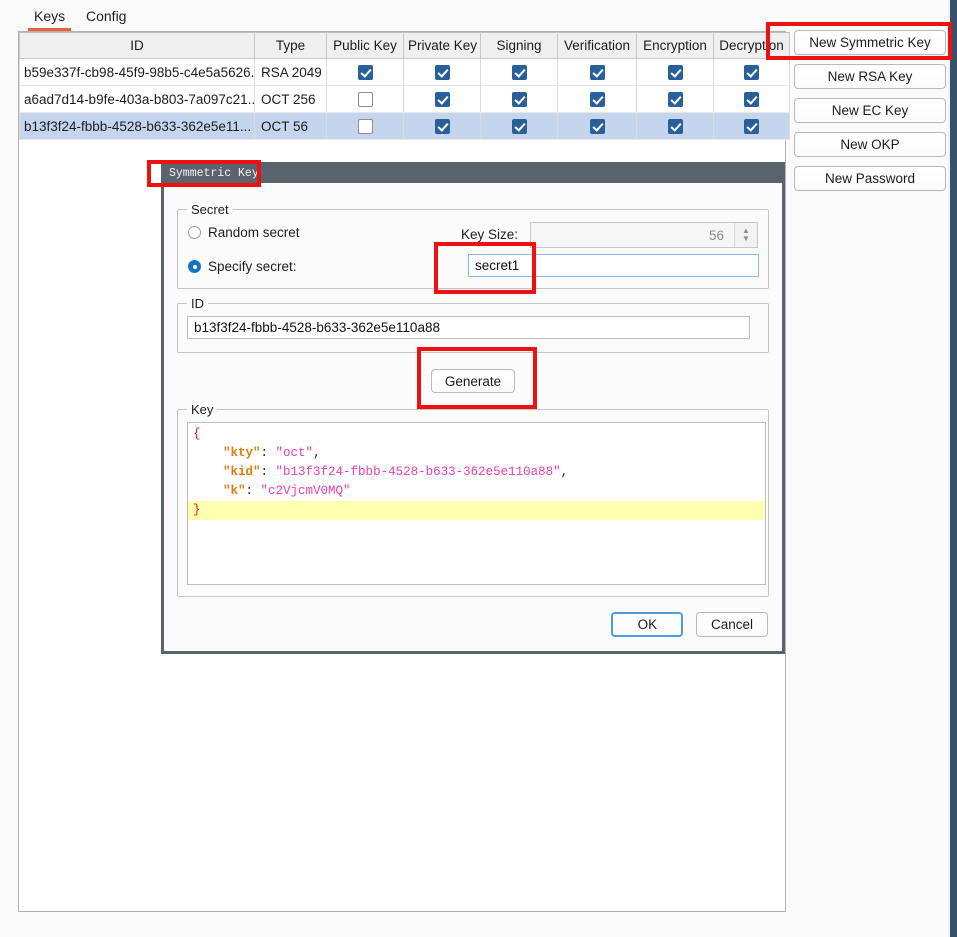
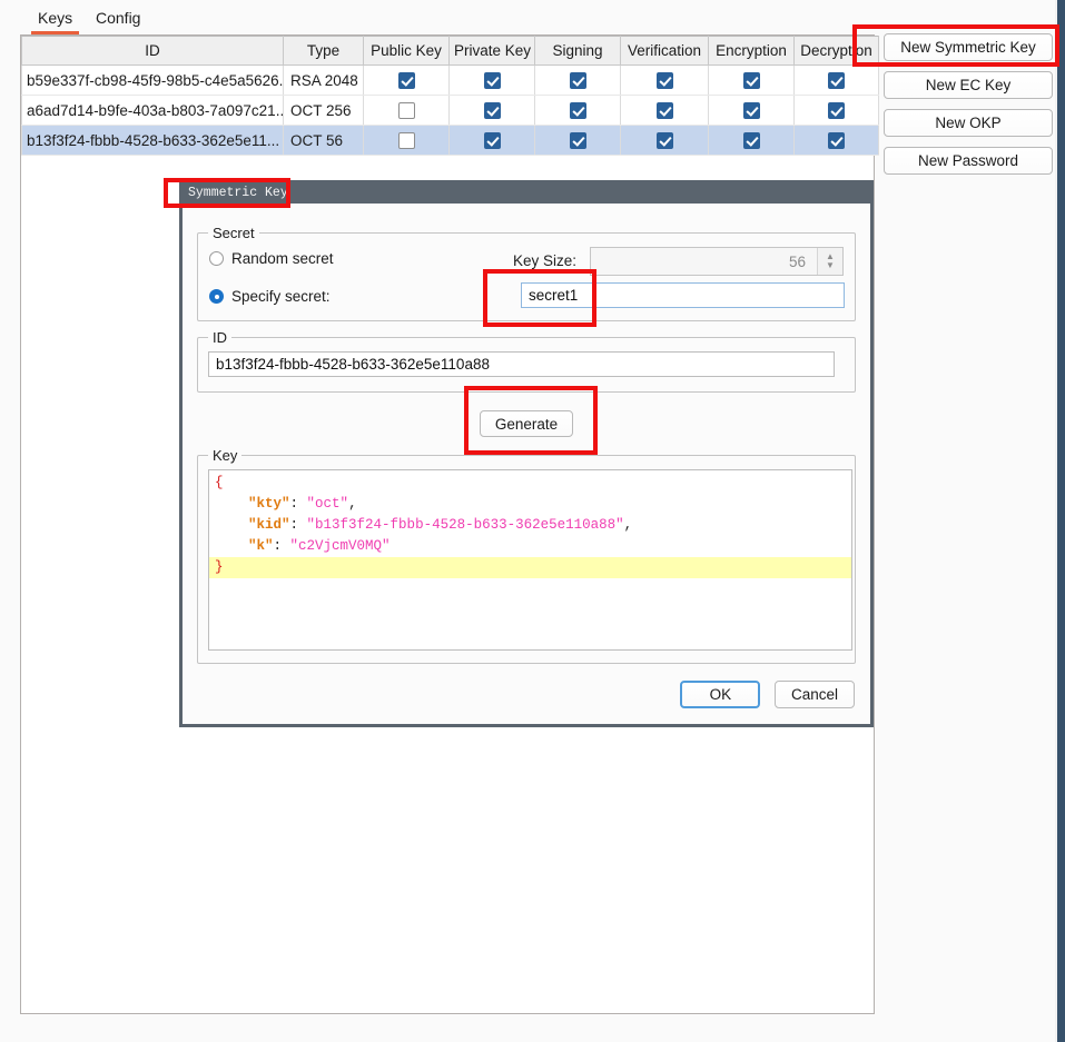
  Keys
  Config
  ID	Type	Public Key	Private Key	Signing	Verification	Encryption	Decryption
- b59e337f-cb98-45f9-98b5-c4e5a5626.	RSA 2049
+ b59e337f-cb98-45f9-98b5-c4e5a5626.	RSA 2048
  a6ad7d14-b9fe-403a-b803-7a097c21..	OCT 256
  b13f3f24-fbbb-4528-b633-362e5e11...	OCT 56
  New Symmetric Key
- New RSA Key
  New EC Key
  New OKP
  New Password
  Symmetric Key
  Secret
  Random secret
  Specify secret:
  Key Size:
  56
  ▲
  ▼
  secret1
  ID
  b13f3f24-fbbb-4528-b633-362e5e110a88
  Generate
  Key
  {
  "kty": "oct",
  "kid": "b13f3f24-fbbb-4528-b633-362e5e110a88",
  "k": "c2VjcmV0MQ"
  }
  OK Cancel
